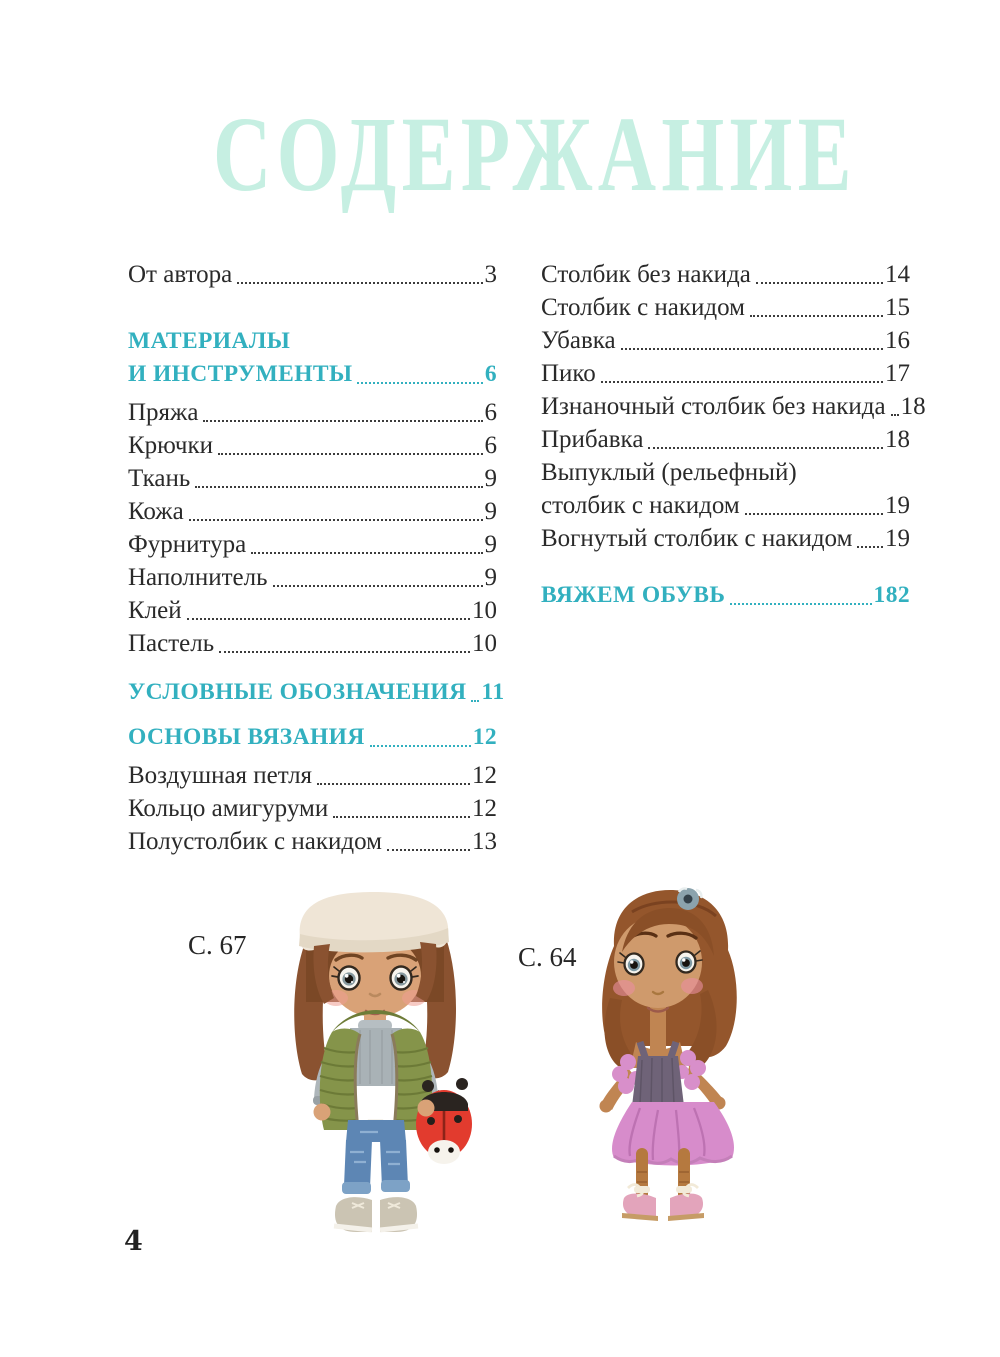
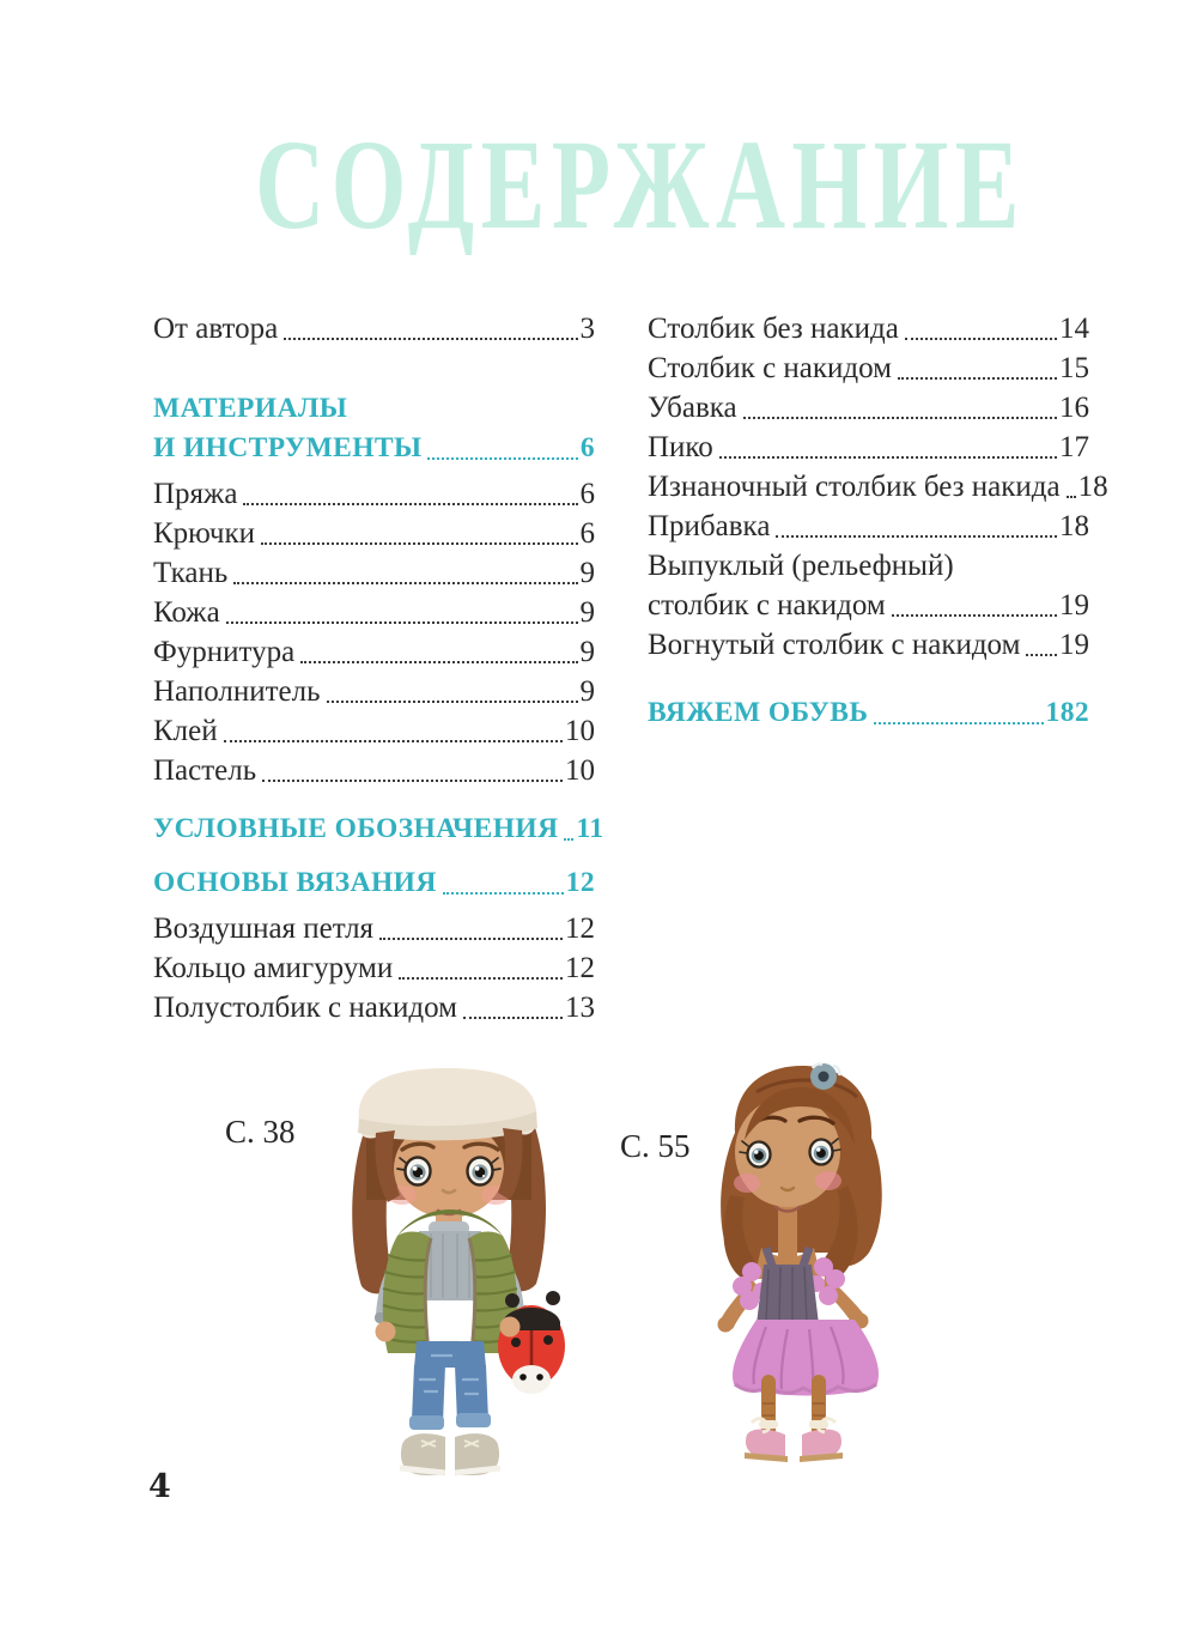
  СОДЕРЖАНИЕ
  От автора
  3
  МАТЕРИАЛЫ
  И ИНСТРУМЕНТЫ
  6
  Пряжа
  6
  Крючки
  6
  Ткань
  9
  Кожа
  9
  Фурнитура
  9
  Наполнитель
  9
  Клей
  10
  Пастель
  10
  УСЛОВНЫЕ ОБОЗНАЧЕНИЯ
  11
  ОСНОВЫ ВЯЗАНИЯ
  12
  Воздушная петля
  12
  Кольцо амигуруми
  12
  Полустолбик с накидом
  13
  Столбик без накида
  14
  Столбик с накидом
  15
  Убавка
  16
  Пико
  17
  Изнаночный столбик без накида
  18
  Прибавка
  18
  Выпуклый (рельефный)
  столбик с накидом
  19
  Вогнутый столбик с накидом
  19
  ВЯЖЕМ ОБУВЬ
  182
- С. 67
+ С. 38
- С. 64
+ С. 55
  4
